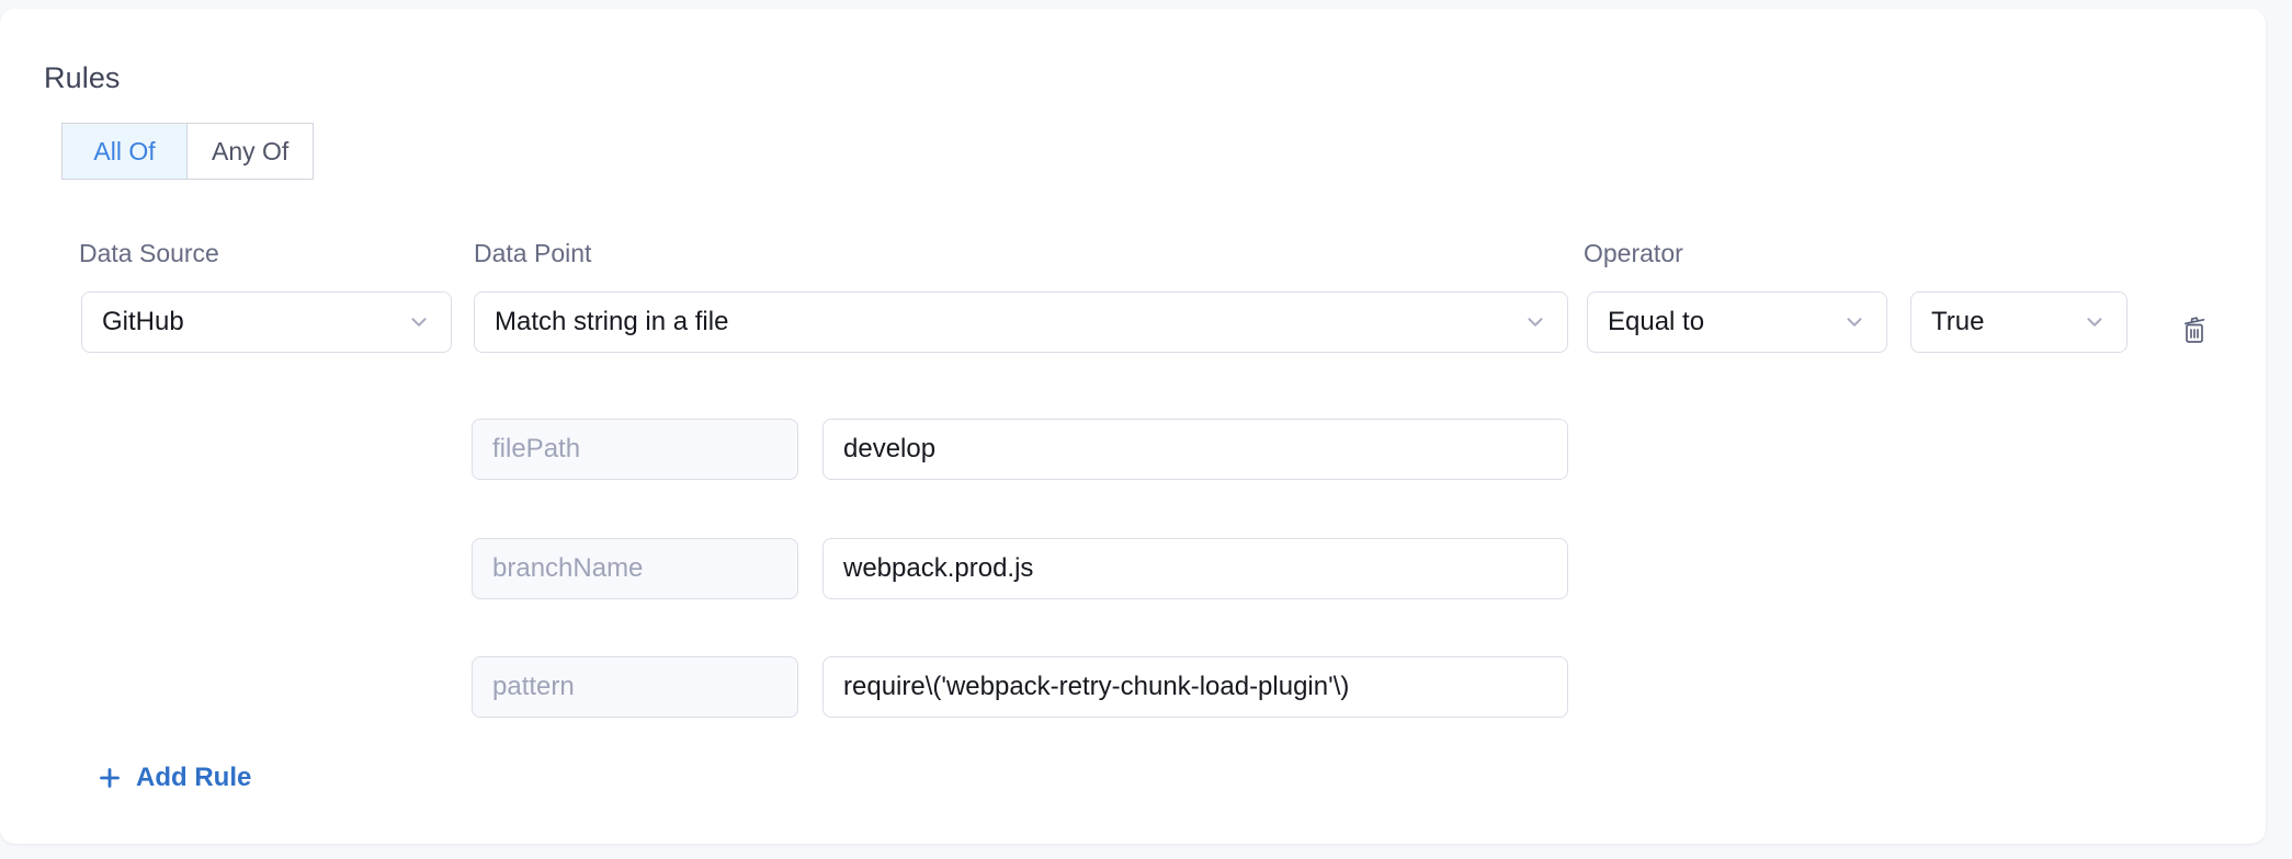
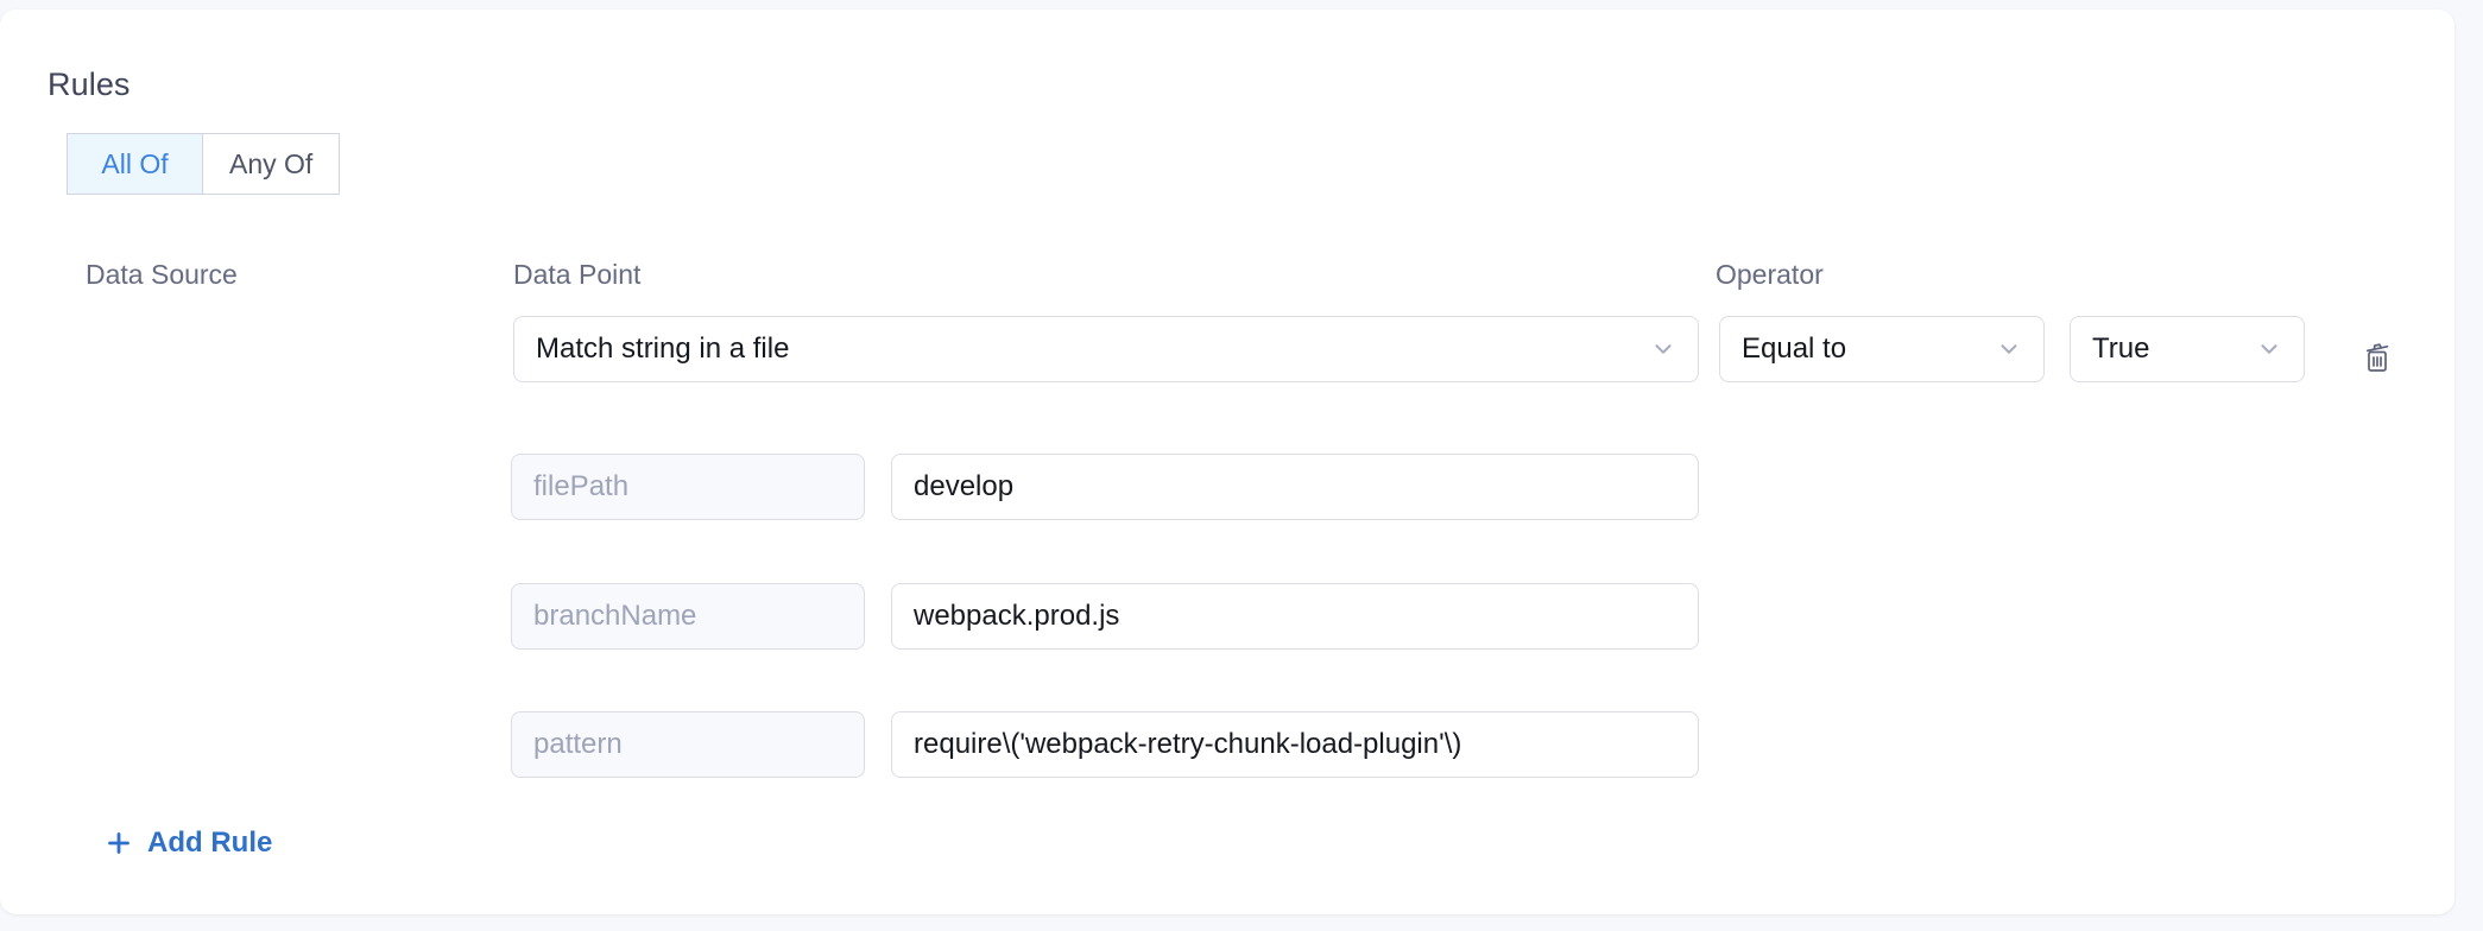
  Rules
  All Of
  Any Of
  Data Source
  Data Point
  Operator
- GitHub
  Match string in a file
  Equal to
  True
  filePath
  develop
  branchName
  webpack.prod.js
  pattern
  require\('webpack-retry-chunk-load-plugin'\)
  Add Rule
